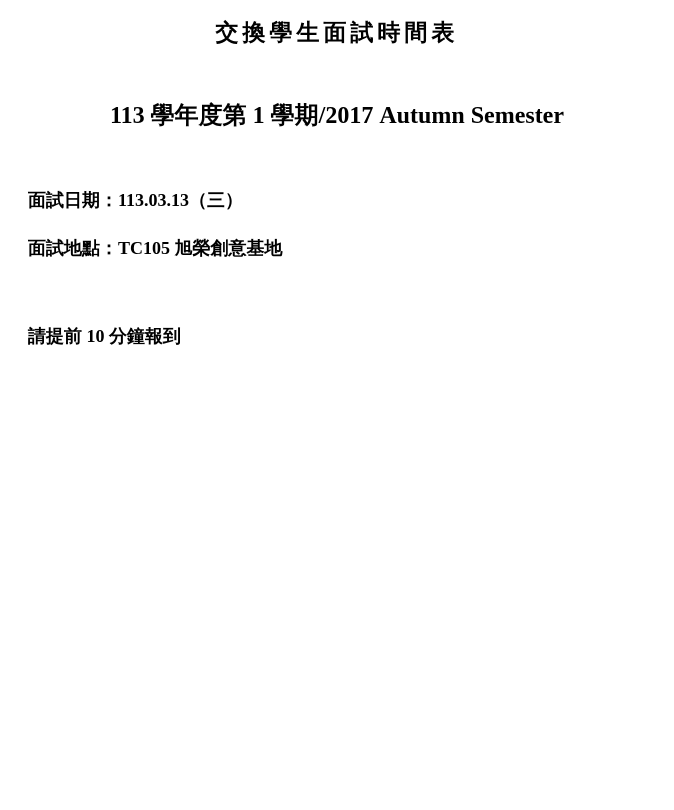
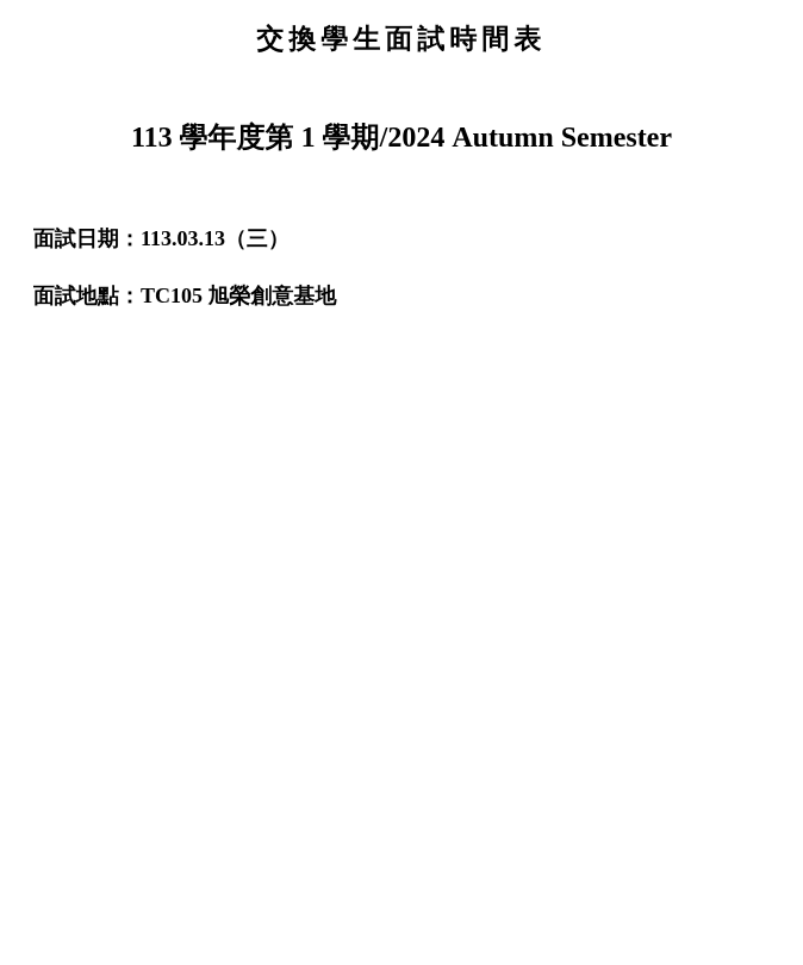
  交換學生面試時間表
- 113 學年度第 1 學期/2017 Autumn Semester
+ 113 學年度第 1 學期/2024 Autumn Semester
  面試日期：113.03.13（三）
  面試地點：TC105 旭榮創意基地
- 請提前 10 分鐘報到
